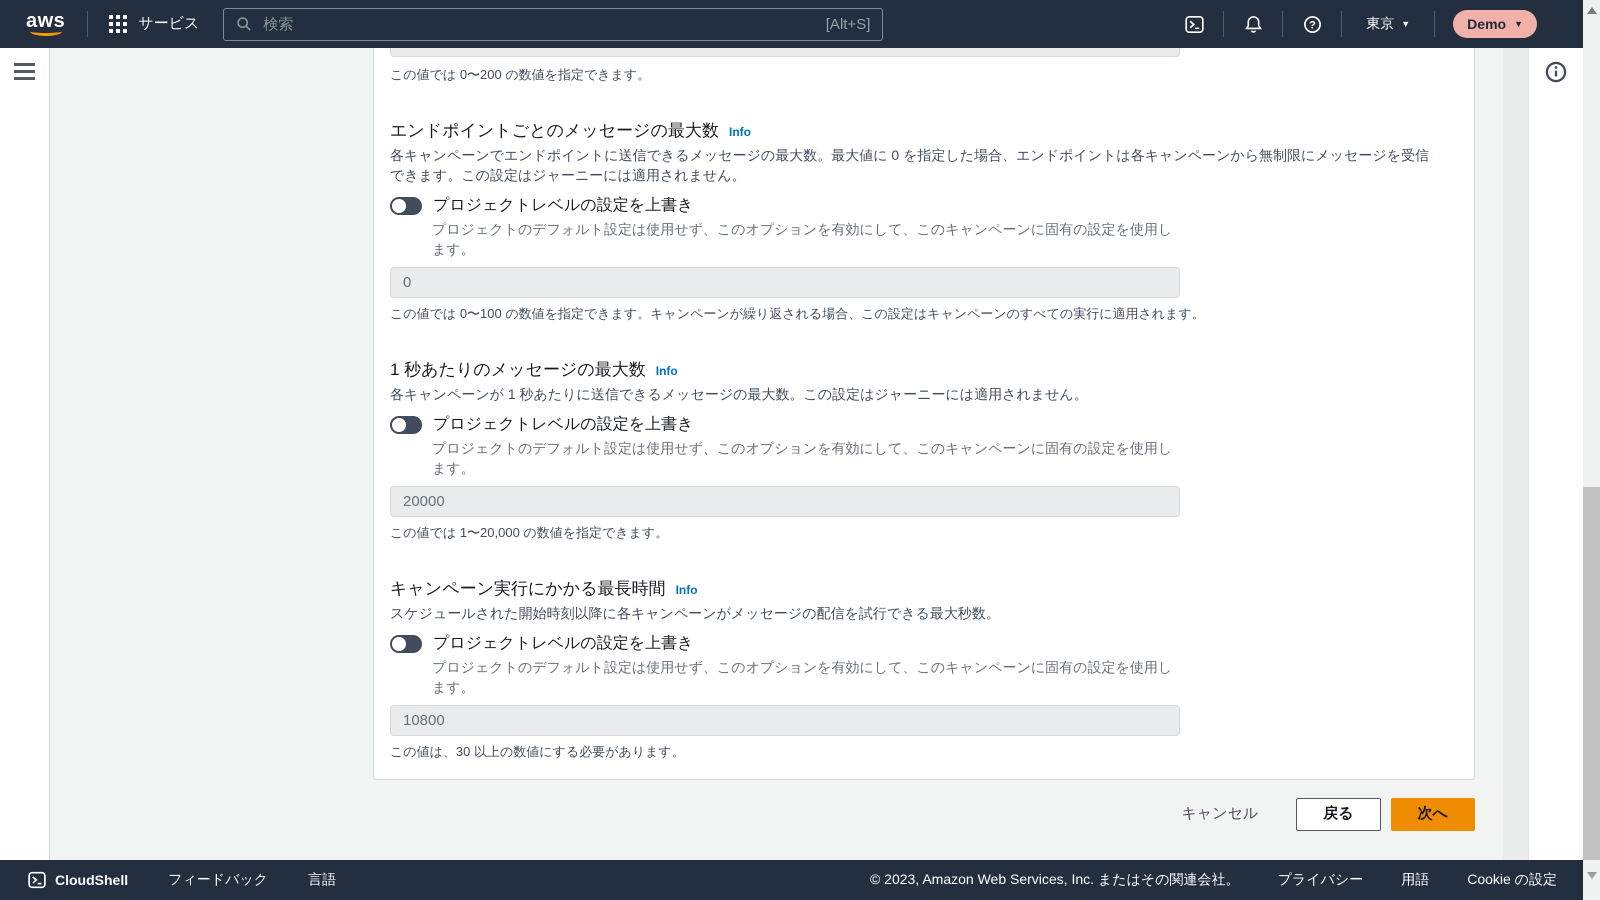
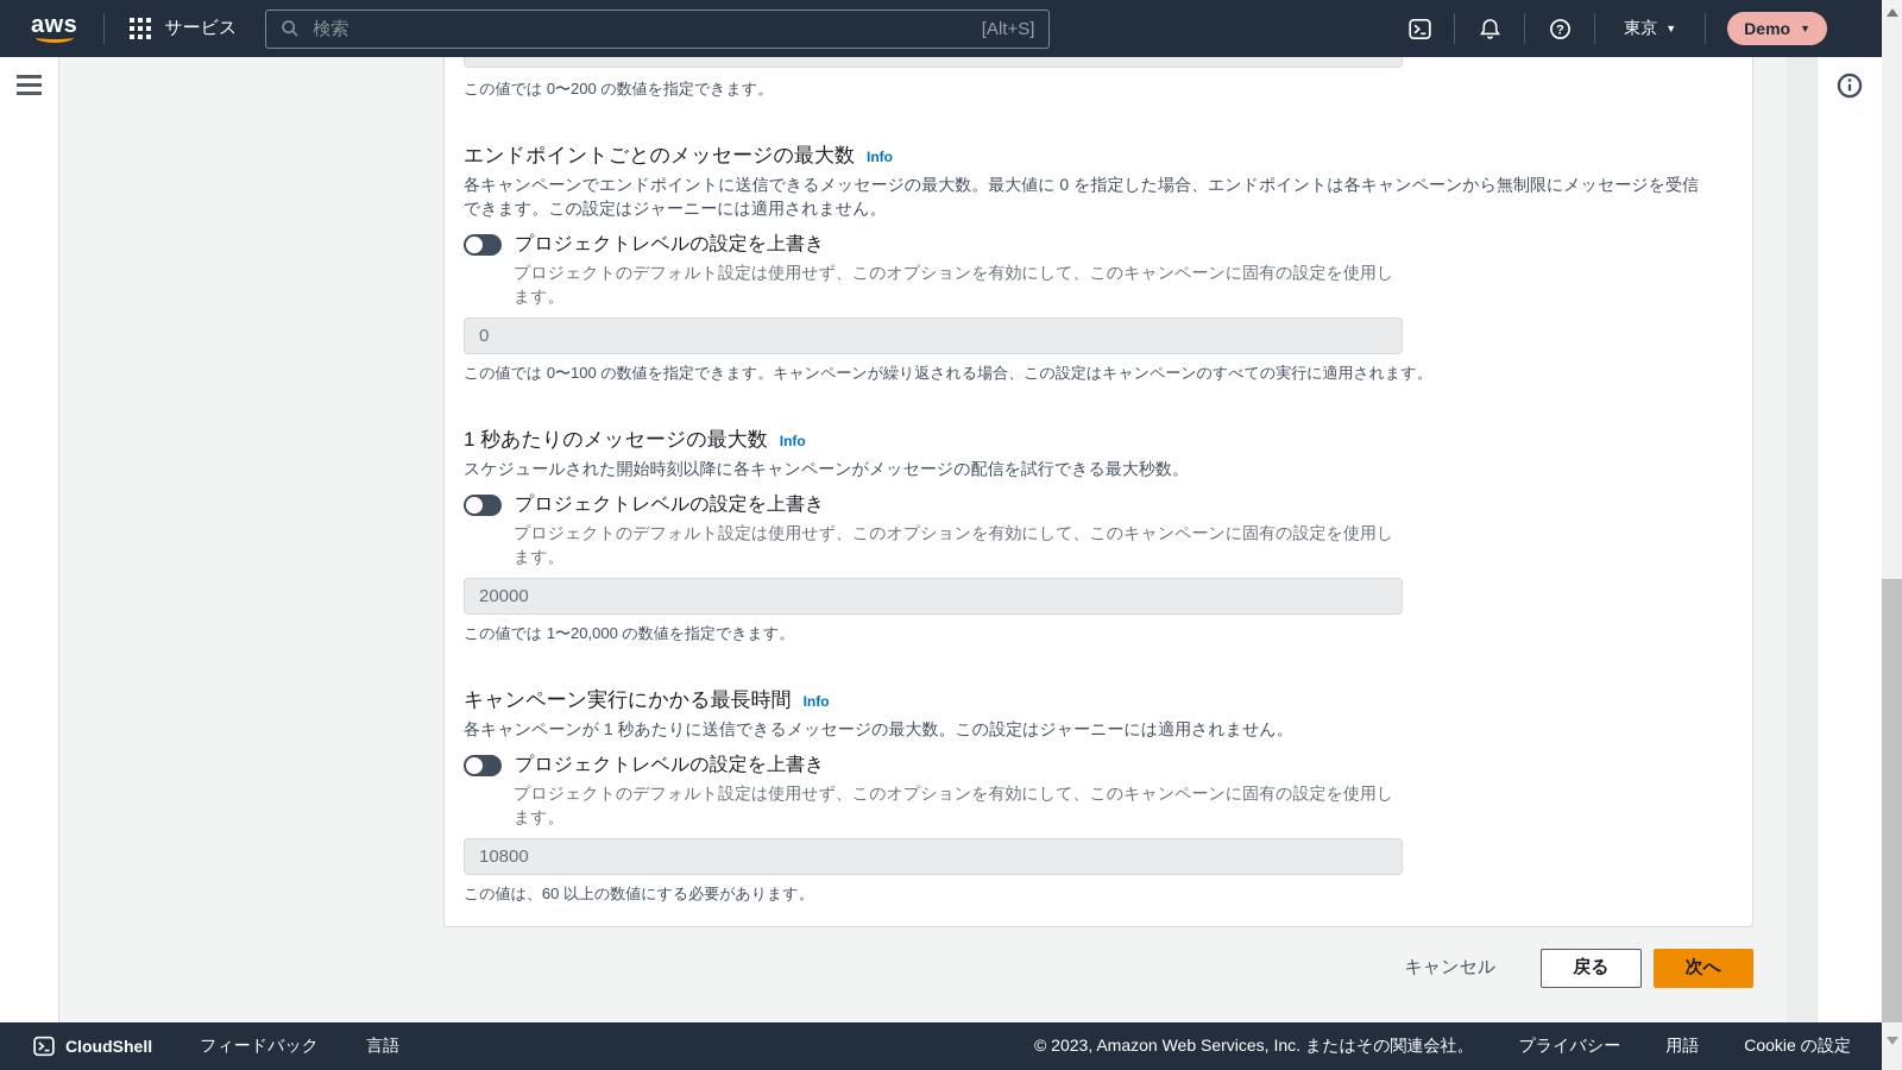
  aws
  サービス
  検索
  [Alt+S]
  ?
  東京
  ▼
  Demo
  ▼
  この値では 0〜200 の数値を指定できます。
  エンドポイントごとのメッセージの最大数
  Info
  各キャンペーンでエンドポイントに送信できるメッセージの最大数。最大値に 0 を指定した場合、エンドポイントは各キャンペーンから無制限にメッセージを受信できます。この設定はジャーニーには適用されません。
  プロジェクトレベルの設定を上書き
  プロジェクトのデフォルト設定は使用せず、このオプションを有効にして、このキャンペーンに固有の設定を使用します。
  0
  この値では 0〜100 の数値を指定できます。キャンペーンが繰り返される場合、この設定はキャンペーンのすべての実行に適用されます。
  1 秒あたりのメッセージの最大数
  Info
- 各キャンペーンが 1 秒あたりに送信できるメッセージの最大数。この設定はジャーニーには適用されません。
+ スケジュールされた開始時刻以降に各キャンペーンがメッセージの配信を試行できる最大秒数。
  プロジェクトレベルの設定を上書き
  プロジェクトのデフォルト設定は使用せず、このオプションを有効にして、このキャンペーンに固有の設定を使用します。
  20000
  この値では 1〜20,000 の数値を指定できます。
  キャンペーン実行にかかる最長時間
  Info
- スケジュールされた開始時刻以降に各キャンペーンがメッセージの配信を試行できる最大秒数。
+ 各キャンペーンが 1 秒あたりに送信できるメッセージの最大数。この設定はジャーニーには適用されません。
  プロジェクトレベルの設定を上書き
  プロジェクトのデフォルト設定は使用せず、このオプションを有効にして、このキャンペーンに固有の設定を使用します。
  10800
- この値は、30 以上の数値にする必要があります。
+ この値は、60 以上の数値にする必要があります。
  キャンセル
  戻る
  次へ
  CloudShell
  フィードバック
  言語
  © 2023, Amazon Web Services, Inc. またはその関連会社。
  プライバシー
  用語
  Cookie の設定
